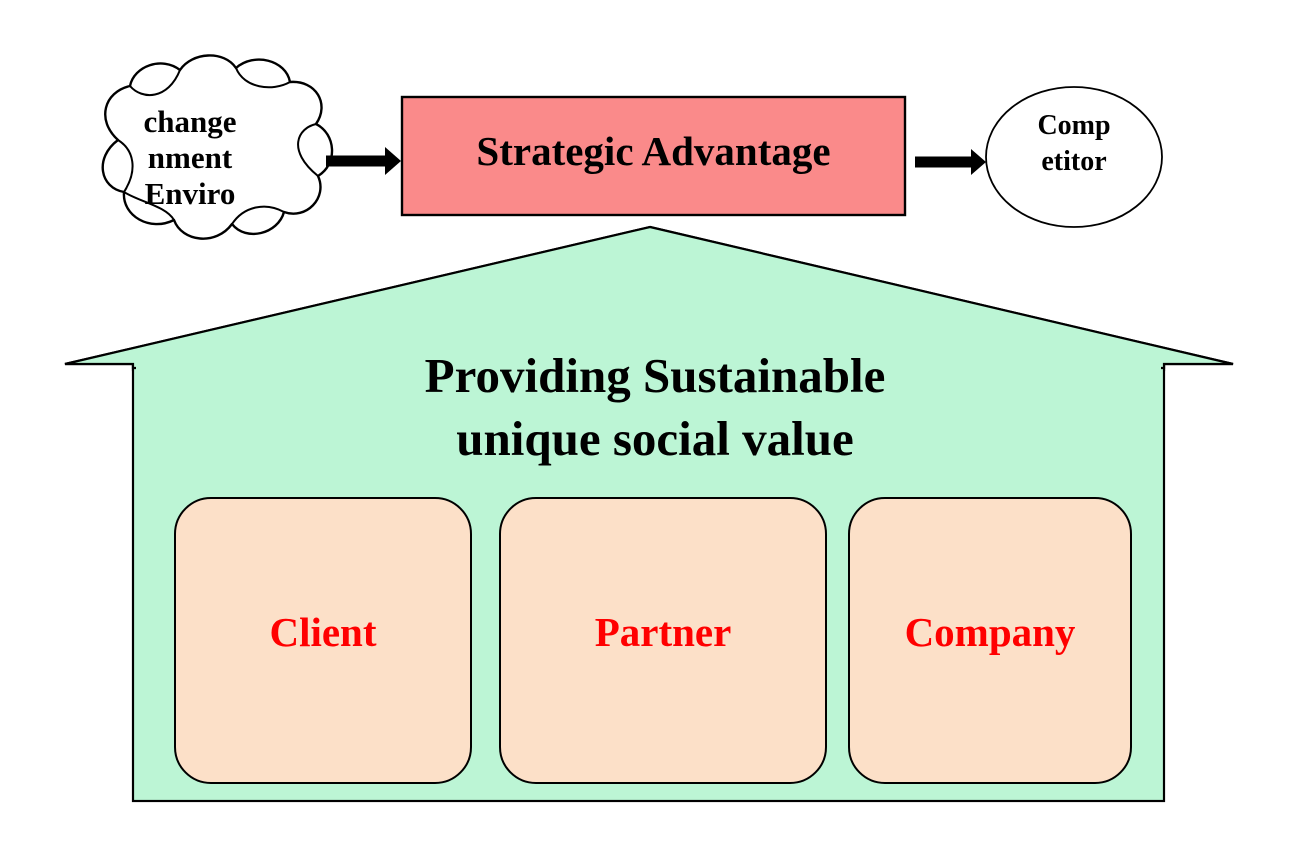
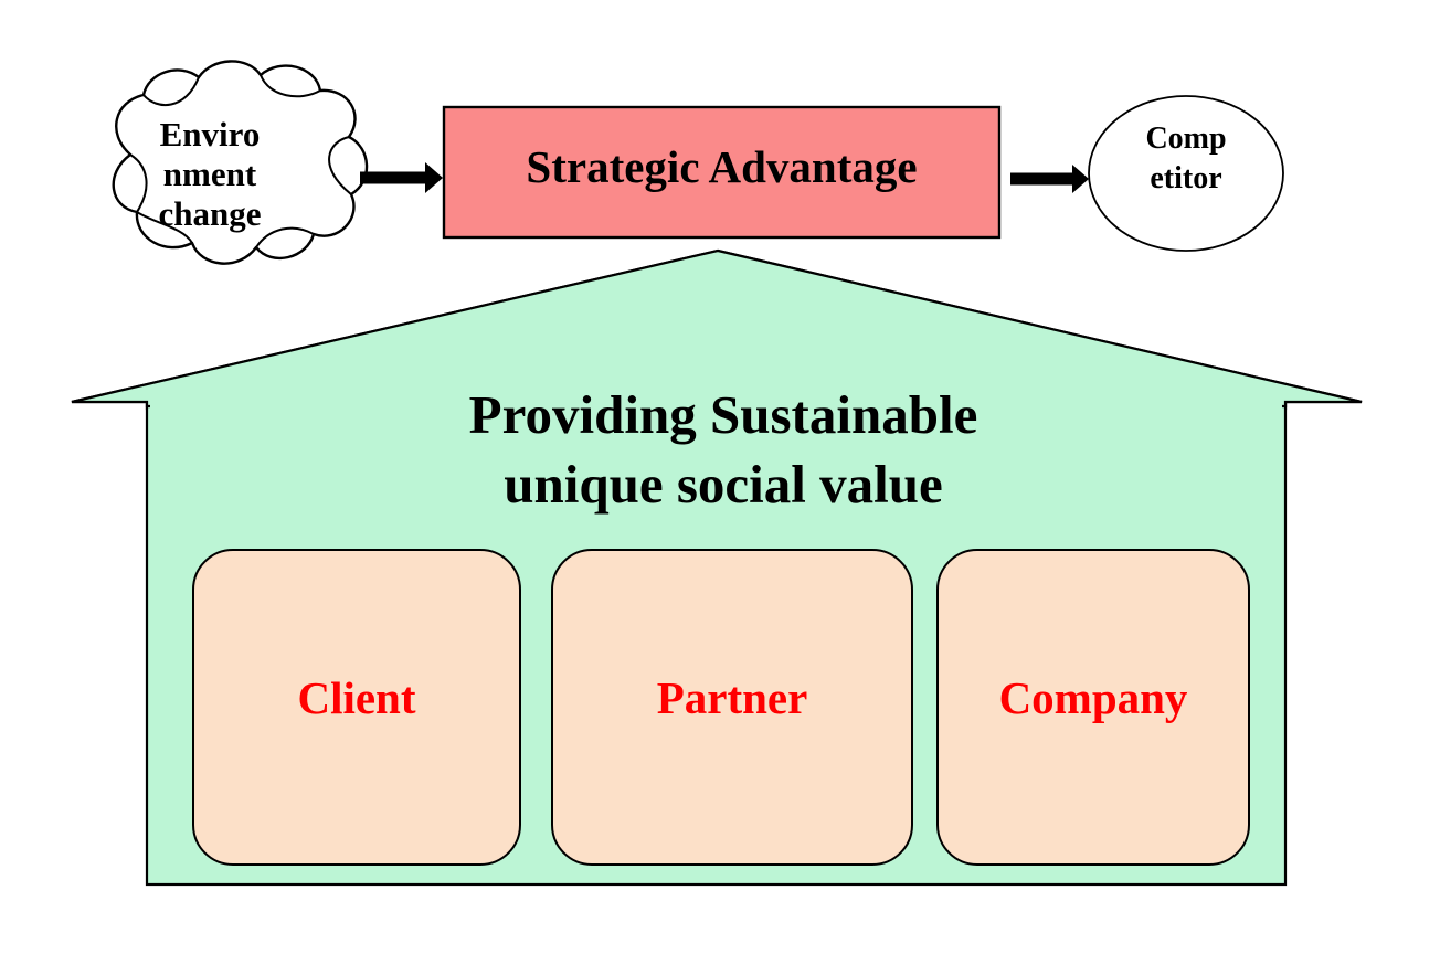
- change
+ Enviro
  nment
- Enviro
+ change
  Strategic Advantage
  Comp
  etitor
  Providing Sustainable
  unique social value
  Client
  Partner
  Company
